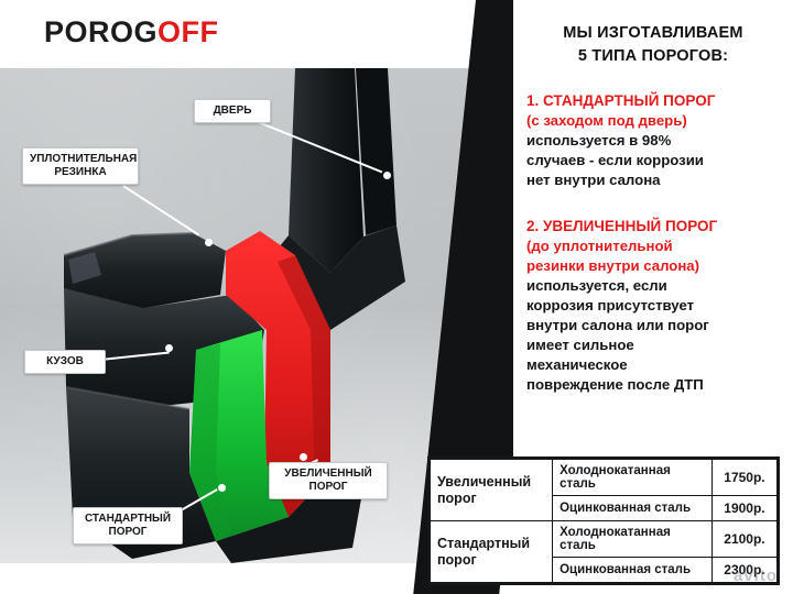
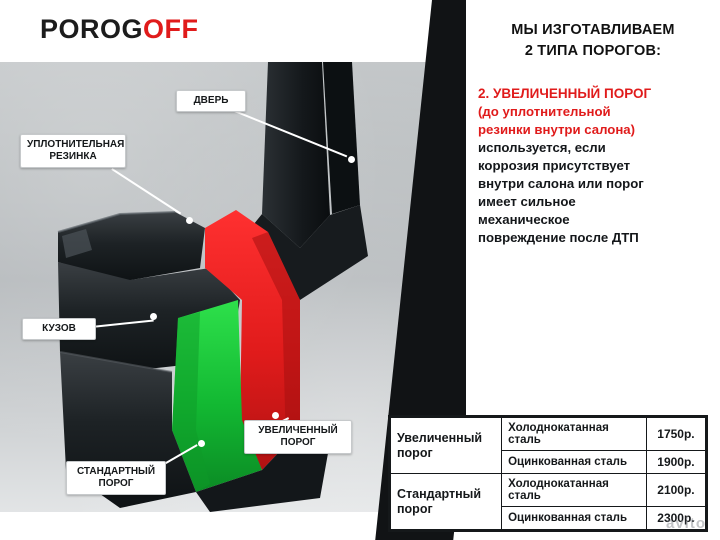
  ДВЕРЬ
  УПЛОТНИТЕЛЬНАЯ
  РЕЗИНКА
  КУЗОВ
  СТАНДАРТНЫЙ
  ПОРОГ
  УВЕЛИЧЕННЫЙ
  ПОРОГ
  POROGOFF
  МЫ ИЗГОТАВЛИВАЕМ
- 5 ТИПА ПОРОГОВ:
+ 2 ТИПА ПОРОГОВ:
- 1. СТАНДАРТНЫЙ ПОРОГ
- (с заходом под дверь)
- используется в 98%
- случаев - если коррозии
- нет внутри салона
  2. УВЕЛИЧЕННЫЙ ПОРОГ
  (до уплотнительной
  резинки внутри салона)
  используется, если
  коррозия присутствует
  внутри салона или порог
  имеет сильное
  механическое
  повреждение после ДТП
  Увеличенный порог	Холоднокатанная сталь	1750р.
  Оцинкованная сталь	1900р.
  Стандартный порог	Холоднокатанная сталь	2100р.
  Оцинкованная сталь	2300р.
  avito
